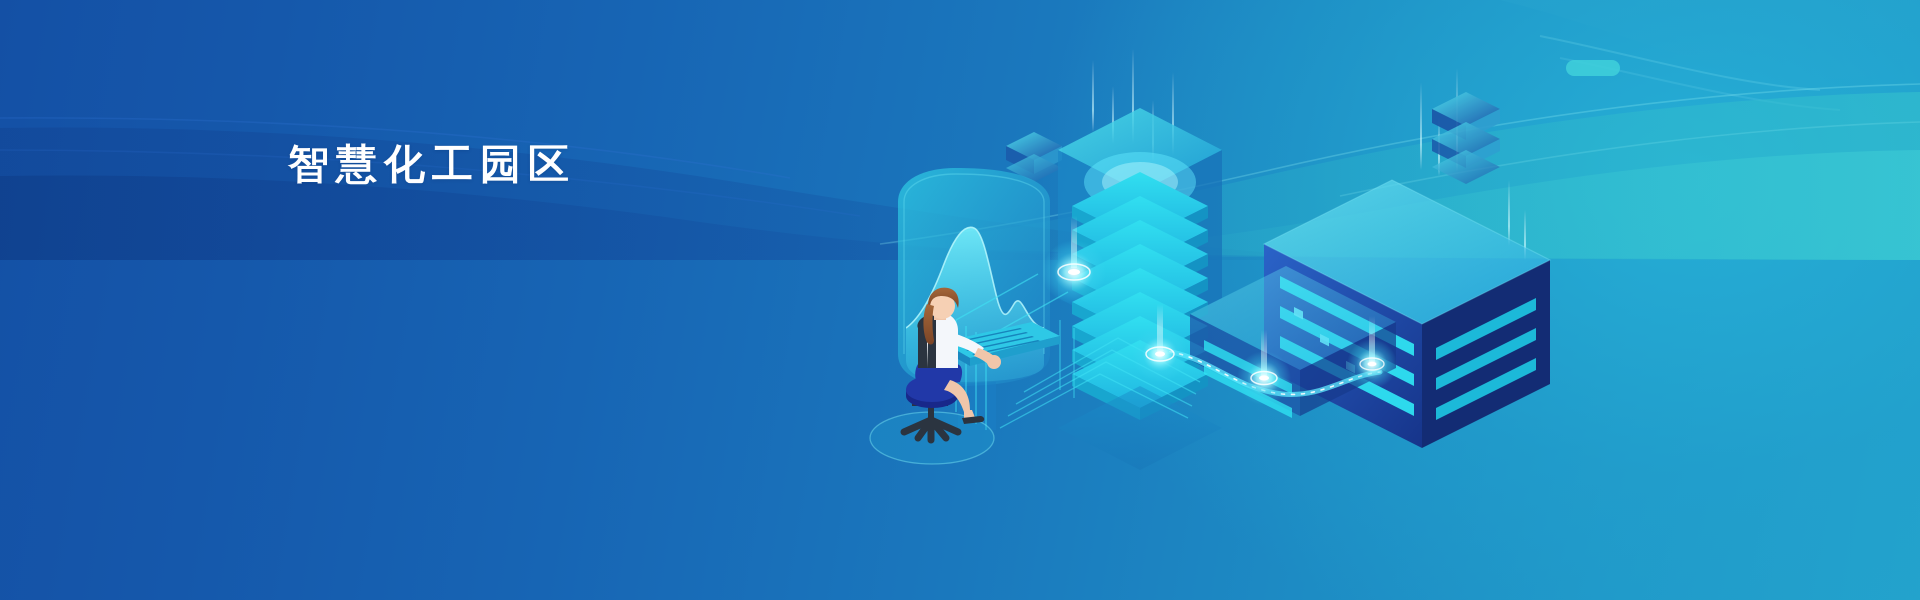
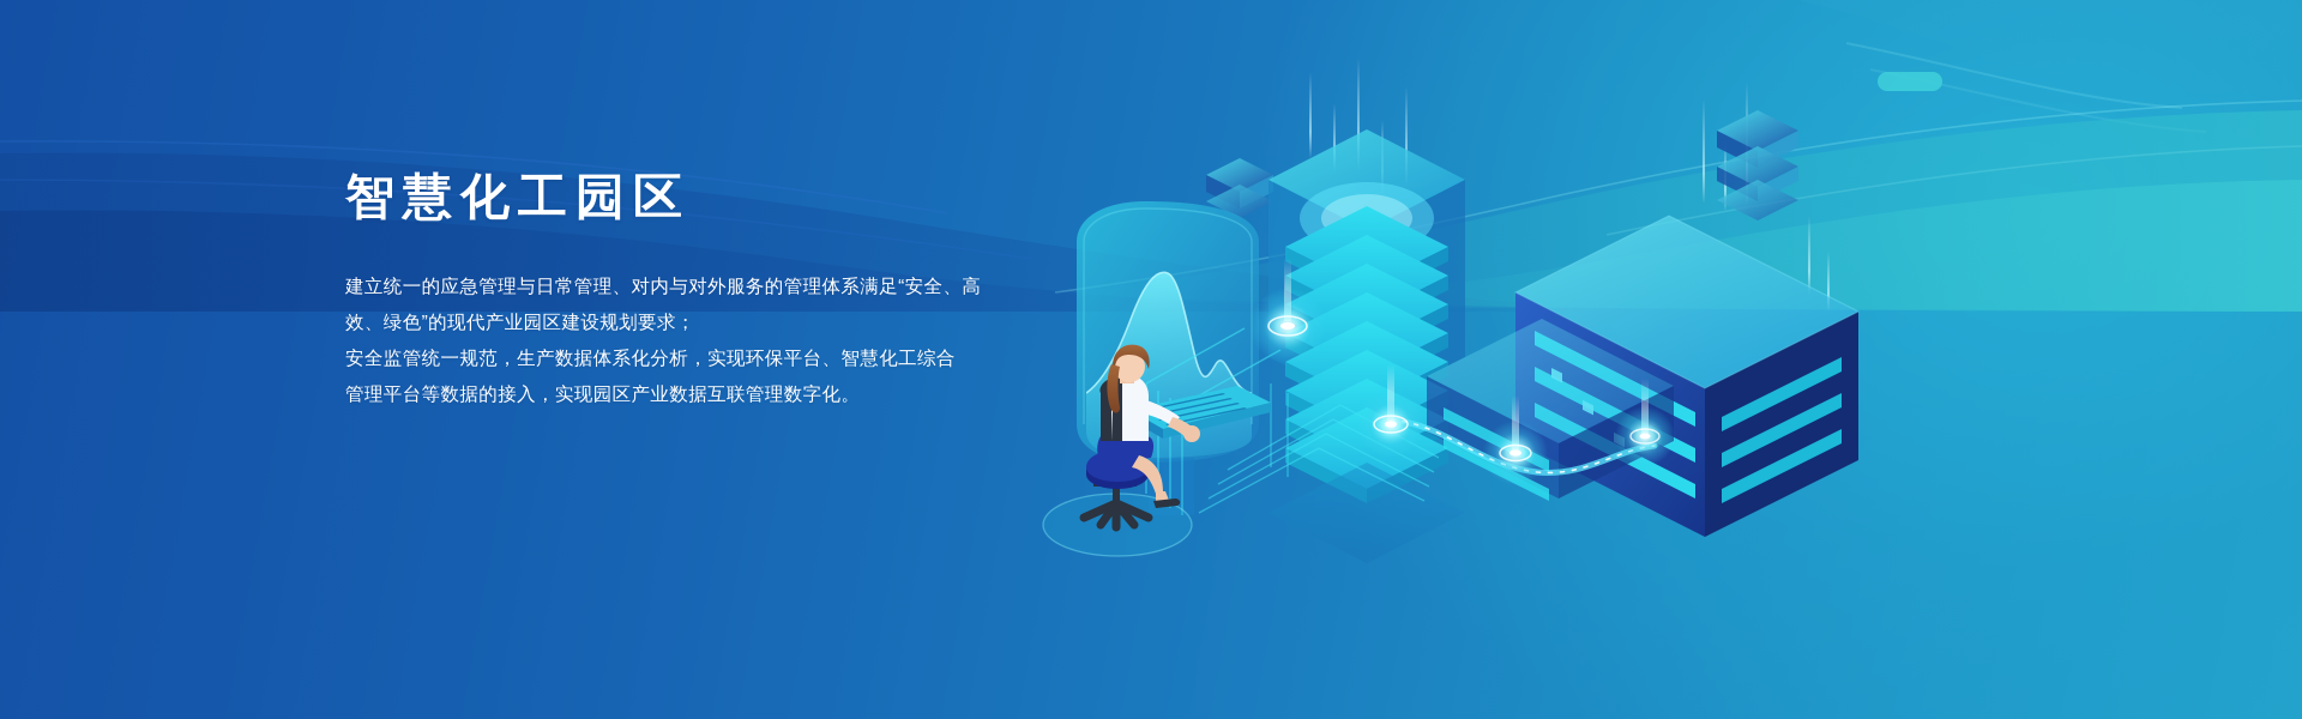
  智慧化工园区
+ 建立统一的应急管理与日常管理、对内与对外服务的管理体系满足“安全、高
+ 效、绿色”的现代产业园区建设规划要求；
+ 安全监管统一规范，生产数据体系化分析，实现环保平台、智慧化工综合
+ 管理平台等数据的接入，实现园区产业数据互联管理数字化。
